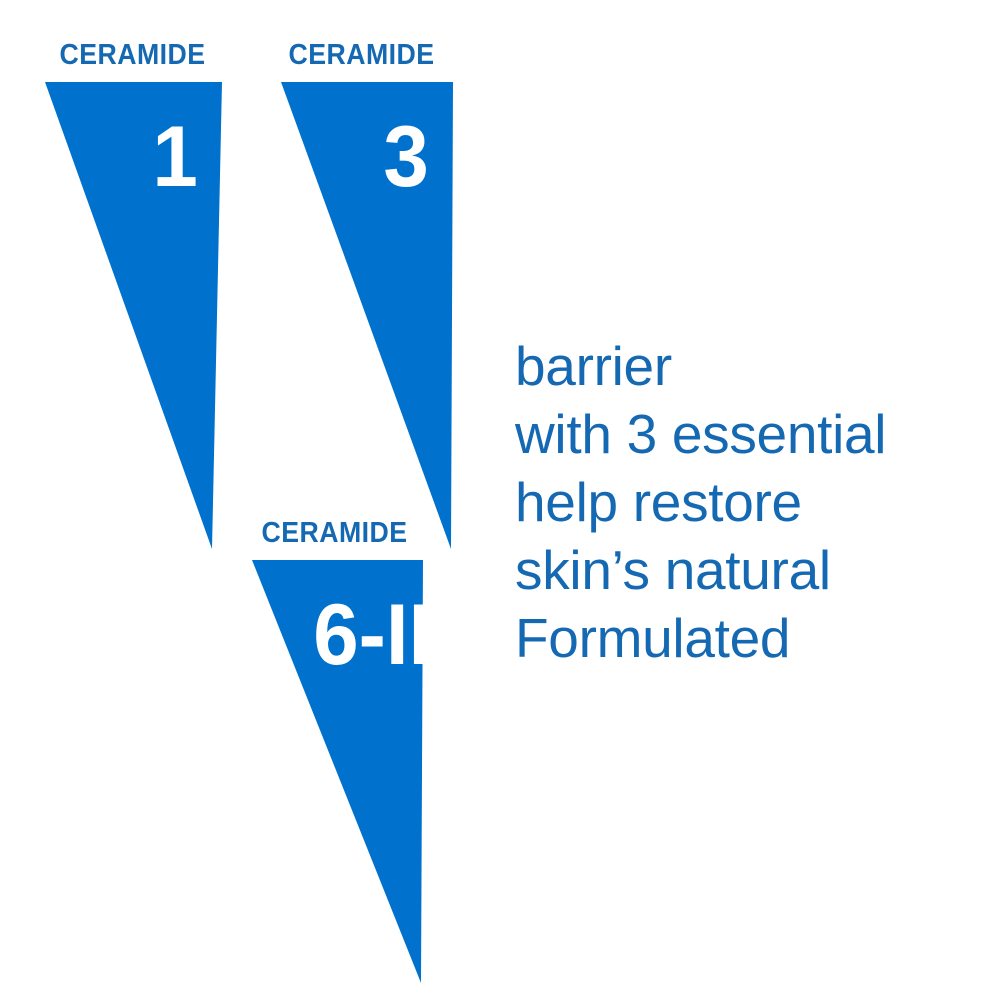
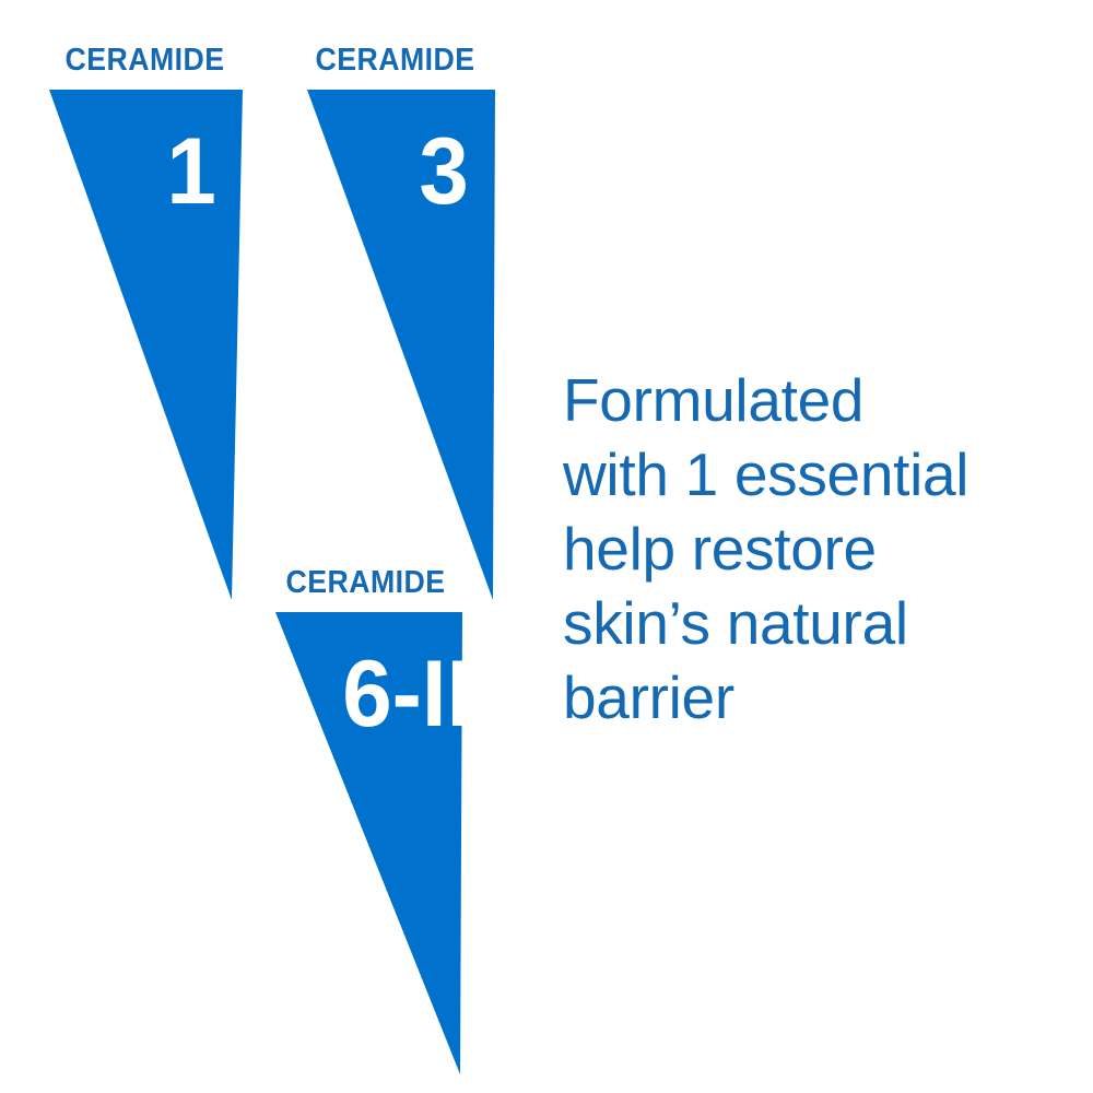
  CERAMIDE
  1
  CERAMIDE
  3
  CERAMIDE
  6-II
- barrier
+ Formulated
- with 3 essential
+ with 1 essential
  help restore
  skin’s natural
- Formulated
+ barrier
